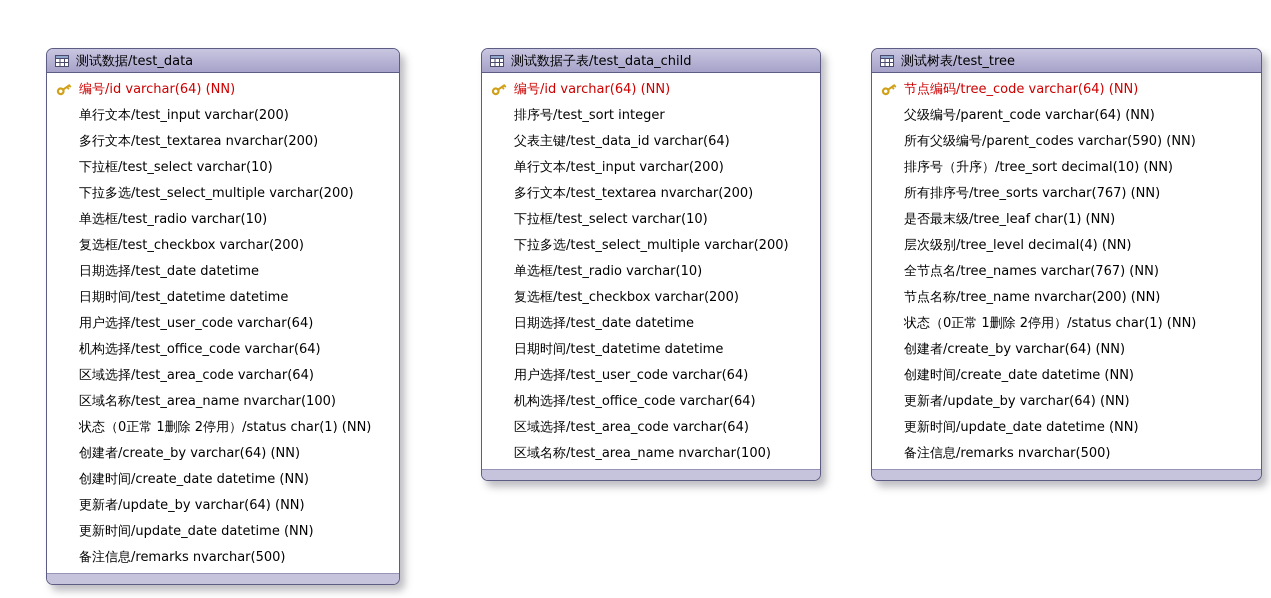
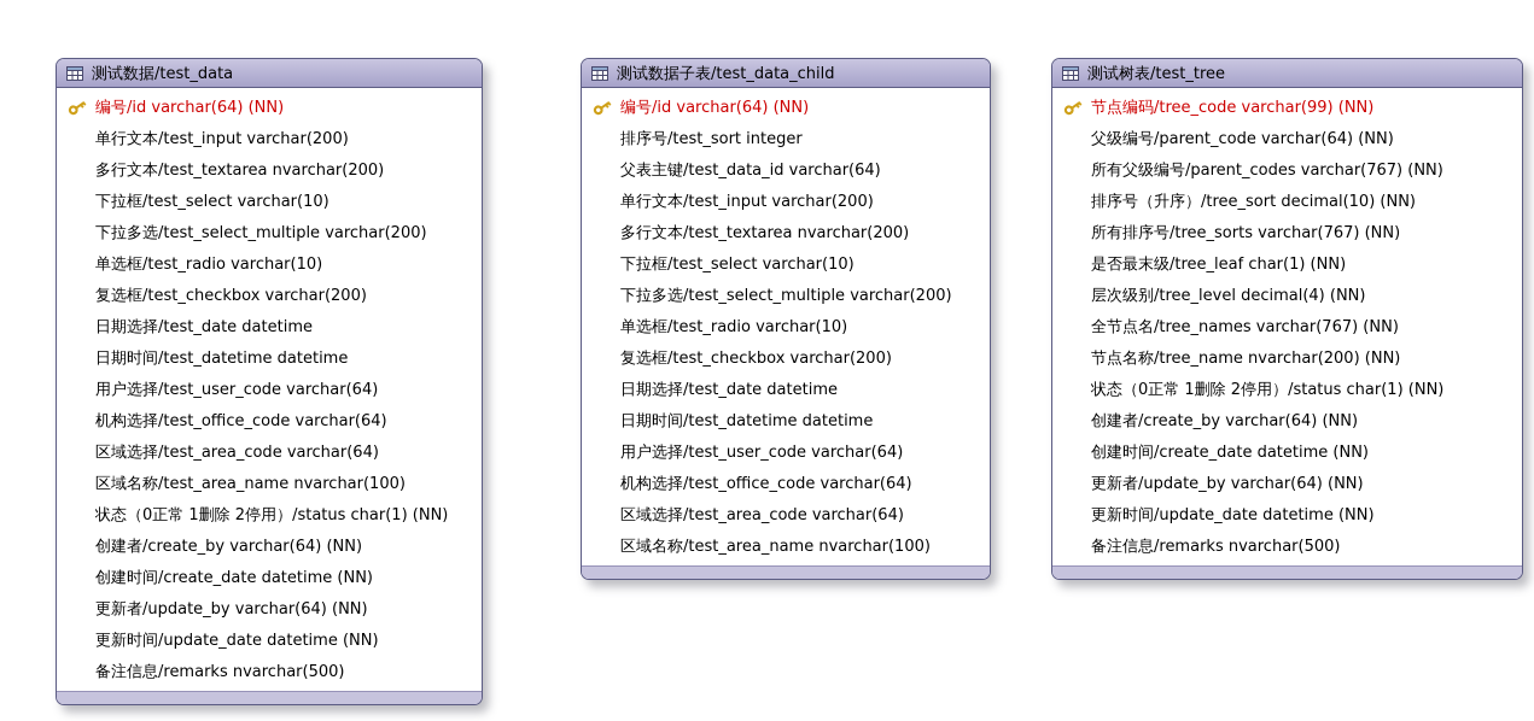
  测试数据/test_data
  编号/id varchar(64) (NN)
  单行文本/test_input varchar(200)
  多行文本/test_textarea nvarchar(200)
  下拉框/test_select varchar(10)
  下拉多选/test_select_multiple varchar(200)
  单选框/test_radio varchar(10)
  复选框/test_checkbox varchar(200)
  日期选择/test_date datetime
  日期时间/test_datetime datetime
  用户选择/test_user_code varchar(64)
  机构选择/test_office_code varchar(64)
  区域选择/test_area_code varchar(64)
  区域名称/test_area_name nvarchar(100)
  状态（0正常 1删除 2停用）/status char(1) (NN)
  创建者/create_by varchar(64) (NN)
  创建时间/create_date datetime (NN)
  更新者/update_by varchar(64) (NN)
  更新时间/update_date datetime (NN)
  备注信息/remarks nvarchar(500)
  测试数据子表/test_data_child
  编号/id varchar(64) (NN)
  排序号/test_sort integer
  父表主键/test_data_id varchar(64)
  单行文本/test_input varchar(200)
  多行文本/test_textarea nvarchar(200)
  下拉框/test_select varchar(10)
  下拉多选/test_select_multiple varchar(200)
  单选框/test_radio varchar(10)
  复选框/test_checkbox varchar(200)
  日期选择/test_date datetime
  日期时间/test_datetime datetime
  用户选择/test_user_code varchar(64)
  机构选择/test_office_code varchar(64)
  区域选择/test_area_code varchar(64)
  区域名称/test_area_name nvarchar(100)
  测试树表/test_tree
- 节点编码/tree_code varchar(64) (NN)
+ 节点编码/tree_code varchar(99) (NN)
  父级编号/parent_code varchar(64) (NN)
- 所有父级编号/parent_codes varchar(590) (NN)
+ 所有父级编号/parent_codes varchar(767) (NN)
  排序号（升序）/tree_sort decimal(10) (NN)
  所有排序号/tree_sorts varchar(767) (NN)
  是否最末级/tree_leaf char(1) (NN)
  层次级别/tree_level decimal(4) (NN)
  全节点名/tree_names varchar(767) (NN)
  节点名称/tree_name nvarchar(200) (NN)
  状态（0正常 1删除 2停用）/status char(1) (NN)
  创建者/create_by varchar(64) (NN)
  创建时间/create_date datetime (NN)
  更新者/update_by varchar(64) (NN)
  更新时间/update_date datetime (NN)
  备注信息/remarks nvarchar(500)
